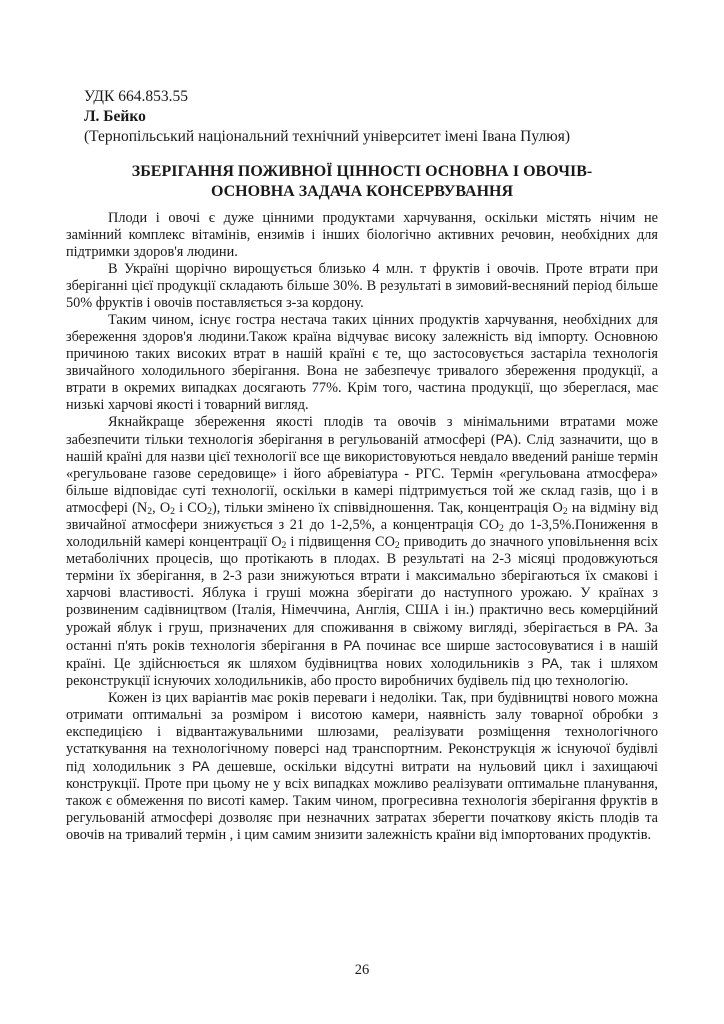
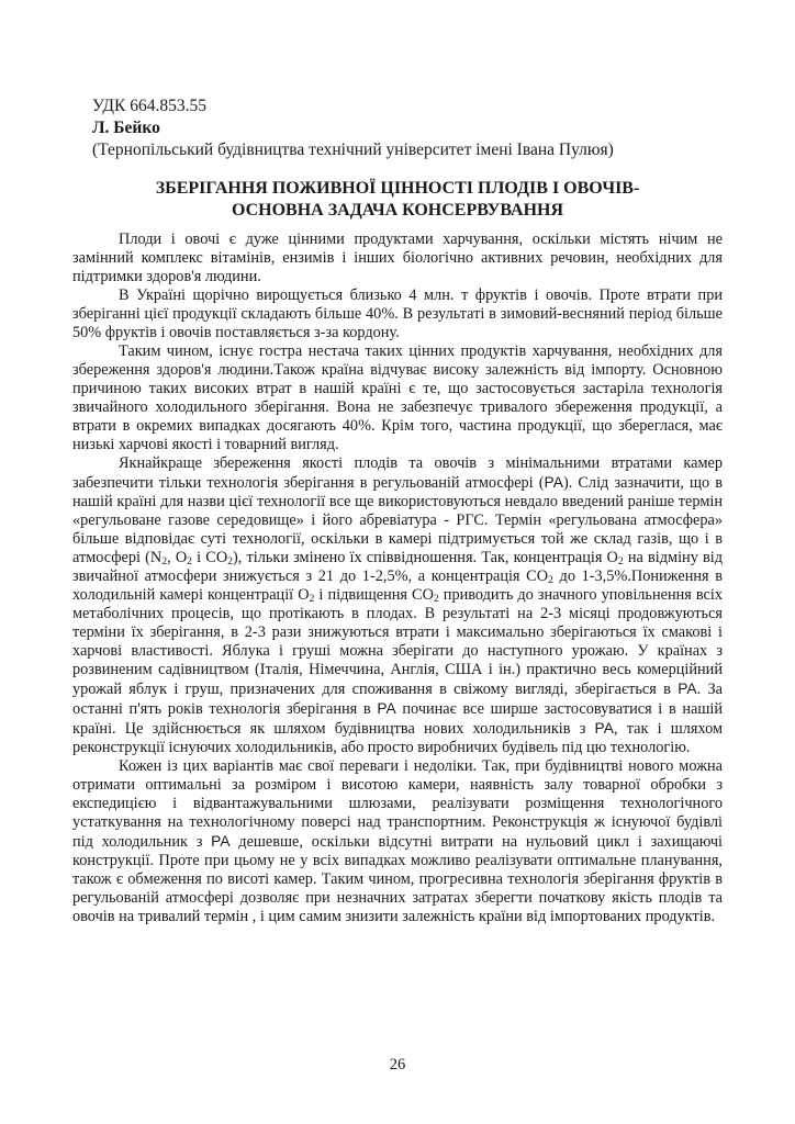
  УДК 664.853.55
  Л. Бейко
- (Тернопільський національний технічний університет імені Івана Пулюя)
+ (Тернопільський будівництва технічний університет імені Івана Пулюя)
- ЗБЕРІГАННЯ ПОЖИВНОЇ ЦІННОСТІ ОСНОВНА І ОВОЧІВ-
+ ЗБЕРІГАННЯ ПОЖИВНОЇ ЦІННОСТІ ПЛОДІВ І ОВОЧІВ-
  ОСНОВНА ЗАДАЧА КОНСЕРВУВАННЯ
  Плоди і овочі є дуже цінними продуктами харчування, оскільки містять нічим не замінний комплекс вітамінів, ензимів і інших біологічно активних речовин, необхідних для підтримки здоров'я людини.
- В Україні щорічно вирощується близько 4 млн. т фруктів і овочів. Проте втрати при зберіганні цієї продукції складають більше 30%. В результаті в зимовий-весняний період більше 50% фруктів і овочів поставляється з-за кордону.
+ В Україні щорічно вирощується близько 4 млн. т фруктів і овочів. Проте втрати при зберіганні цієї продукції складають більше 40%. В результаті в зимовий-весняний період більше 50% фруктів і овочів поставляється з-за кордону.
- Таким чином, існує гостра нестача таких цінних продуктів харчування, необхідних для збереження здоров'я людини.Також країна відчуває високу залежність від імпорту. Основною причиною таких високих втрат в нашій країні є те, що застосовується застаріла технологія звичайного холодильного зберігання. Вона не забезпечує тривалого збереження продукції, а втрати в окремих випадках досягають 77%. Крім того, частина продукції, що збереглася, має низькі харчові якості і товарний вигляд.
+ Таким чином, існує гостра нестача таких цінних продуктів харчування, необхідних для збереження здоров'я людини.Також країна відчуває високу залежність від імпорту. Основною причиною таких високих втрат в нашій країні є те, що застосовується застаріла технологія звичайного холодильного зберігання. Вона не забезпечує тривалого збереження продукції, а втрати в окремих випадках досягають 40%. Крім того, частина продукції, що збереглася, має низькі харчові якості і товарний вигляд.
- Якнайкраще збереження якості плодів та овочів з мінімальними втратами може забезпечити тільки технологія зберігання в регульованій атмосфері (РА). Слід зазначити, що в нашій країні для назви цієї технології все ще використовуються невдало введений раніше термін «регульоване газове середовище» і його абревіатура - РГС. Термін «регульована атмосфера» більше відповідає суті технології, оскільки в камері підтримується той же склад газів, що і в атмосфері (N2, O2 і CO2), тільки змінено їх співвідношення. Так, концентрація O2 на відміну від звичайної атмосфери знижується з 21 до 1-2,5%, а концентрація CO2 до 1-3,5%.Пониження в холодильній камері концентрації O2 і підвищення CO2 приводить до значного уповільнення всіх метаболічних процесів, що протікають в плодах. В результаті на 2-3 місяці продовжуються терміни їх зберігання, в 2-3 рази знижуються втрати і максимально зберігаються їх смакові і харчові властивості. Яблука і груші можна зберігати до наступного урожаю. У країнах з розвиненим садівництвом (Італія, Німеччина, Англія, США і ін.) практично весь комерційний урожай яблук і груш, призначених для споживання в свіжому вигляді, зберігається в РА. За останні п'ять років технологія зберігання в РА починає все ширше застосовуватися і в нашій країні. Це здійснюється як шляхом будівництва нових холодильників з РА, так і шляхом реконструкції існуючих холодильників, або просто виробничих будівель під цю технологію.
+ Якнайкраще збереження якості плодів та овочів з мінімальними втратами камер забезпечити тільки технологія зберігання в регульованій атмосфері (РА). Слід зазначити, що в нашій країні для назви цієї технології все ще використовуються невдало введений раніше термін «регульоване газове середовище» і його абревіатура - РГС. Термін «регульована атмосфера» більше відповідає суті технології, оскільки в камері підтримується той же склад газів, що і в атмосфері (N2, O2 і CO2), тільки змінено їх співвідношення. Так, концентрація O2 на відміну від звичайної атмосфери знижується з 21 до 1-2,5%, а концентрація CO2 до 1-3,5%.Пониження в холодильній камері концентрації O2 і підвищення CO2 приводить до значного уповільнення всіх метаболічних процесів, що протікають в плодах. В результаті на 2-3 місяці продовжуються терміни їх зберігання, в 2-3 рази знижуються втрати і максимально зберігаються їх смакові і харчові властивості. Яблука і груші можна зберігати до наступного урожаю. У країнах з розвиненим садівництвом (Італія, Німеччина, Англія, США і ін.) практично весь комерційний урожай яблук і груш, призначених для споживання в свіжому вигляді, зберігається в РА. За останні п'ять років технологія зберігання в РА починає все ширше застосовуватися і в нашій країні. Це здійснюється як шляхом будівництва нових холодильників з РА, так і шляхом реконструкції існуючих холодильників, або просто виробничих будівель під цю технологію.
- Кожен із цих варіантів має років переваги і недоліки. Так, при будівництві нового можна отримати оптимальні за розміром і висотою камери, наявність залу товарної обробки з експедицією і відвантажувальними шлюзами, реалізувати розміщення технологічного устаткування на технологічному поверсі над транспортним. Реконструкція ж існуючої будівлі під холодильник з РА дешевше, оскільки відсутні витрати на нульовий цикл і захищаючі конструкції. Проте при цьому не у всіх випадках можливо реалізувати оптимальне планування, також є обмеження по висоті камер. Таким чином, прогресивна технологія зберігання фруктів в регульованій атмосфері дозволяє при незначних затратах зберегти початкову якість плодів та овочів на тривалий термін , і цим самим знизити залежність країни від імпортованих продуктів.
+ Кожен із цих варіантів має свої переваги і недоліки. Так, при будівництві нового можна отримати оптимальні за розміром і висотою камери, наявність залу товарної обробки з експедицією і відвантажувальними шлюзами, реалізувати розміщення технологічного устаткування на технологічному поверсі над транспортним. Реконструкція ж існуючої будівлі під холодильник з РА дешевше, оскільки відсутні витрати на нульовий цикл і захищаючі конструкції. Проте при цьому не у всіх випадках можливо реалізувати оптимальне планування, також є обмеження по висоті камер. Таким чином, прогресивна технологія зберігання фруктів в регульованій атмосфері дозволяє при незначних затратах зберегти початкову якість плодів та овочів на тривалий термін , і цим самим знизити залежність країни від імпортованих продуктів.
  26
